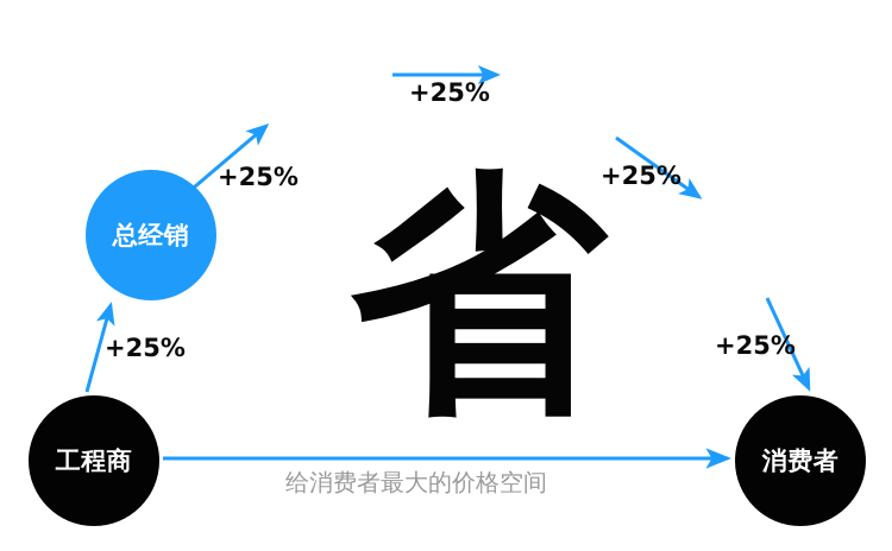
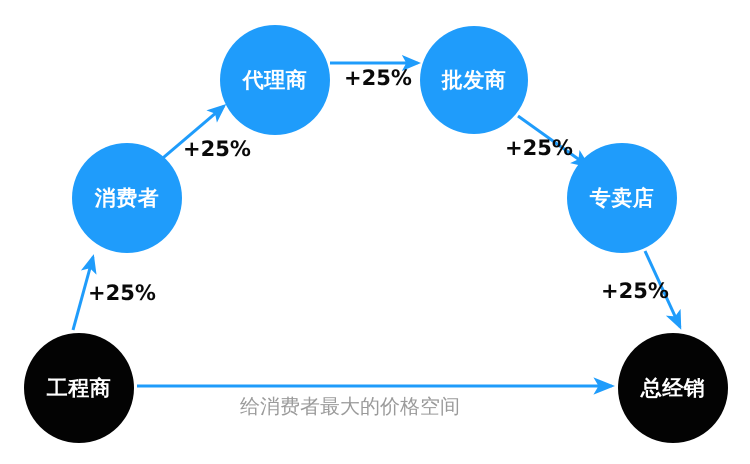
- 省
- 总经销
+ 消费者
+ 代理商
+ 批发商
+ 专卖店
  工程商
- 消费者
+ 总经销
  +25%
  +25%
  +25%
  +25%
  +25%
  给消费者最大的价格空间
